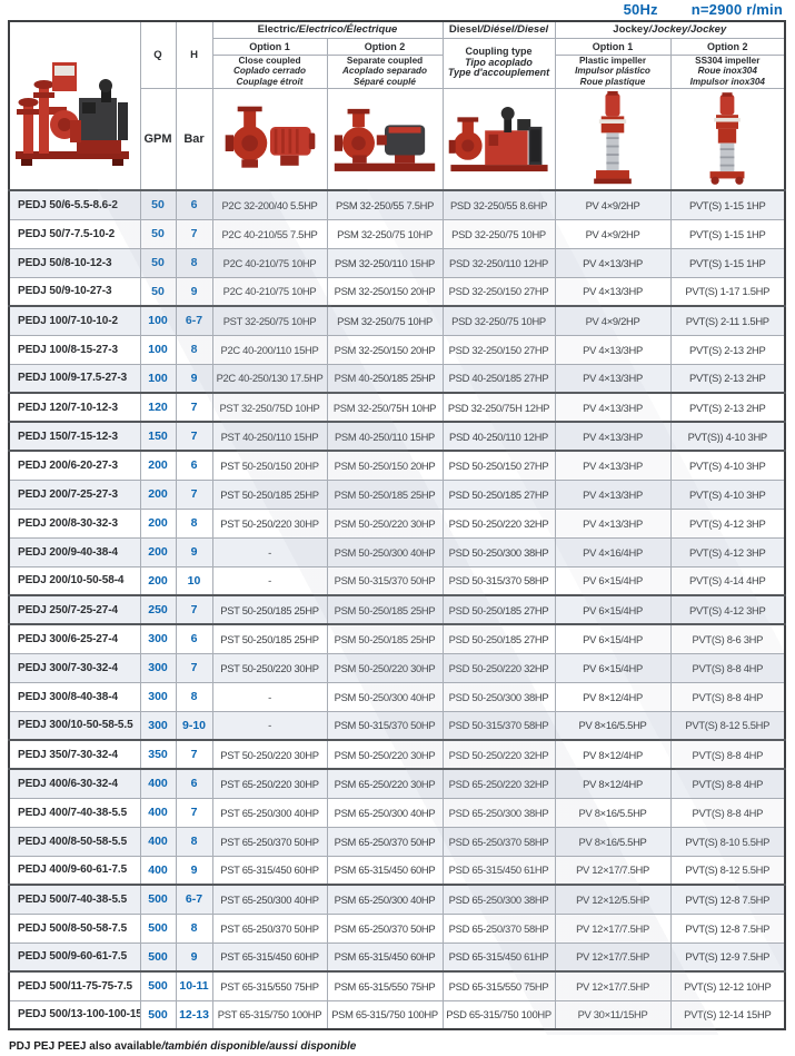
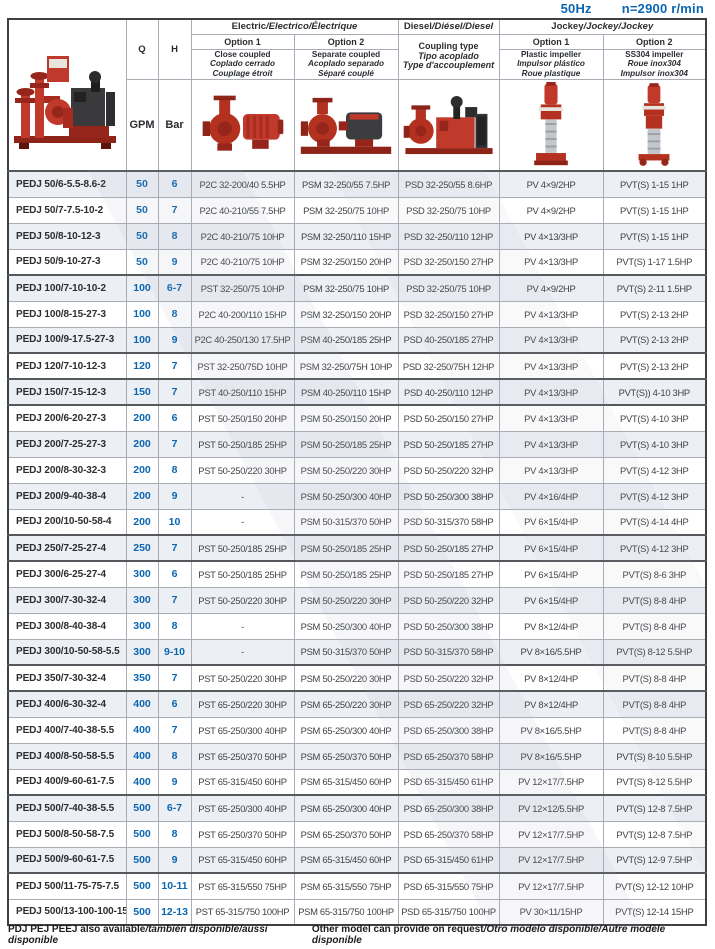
  50Hz n=2900 r/min
  	Q	H	Electric/Electrico/Électrique	Diesel/Diésel/Diesel	Jockey/Jockey/Jockey
  Option 1	Option 2	Coupling type Tipo acoplado Type d'accouplement	Option 1	Option 2
  Close coupled Coplado cerrado Couplage étroit	Separate coupled Acoplado separado Séparé couplé	Plastic impeller Impulsor plástico Roue plastique	SS304 impeller Roue inox304 Impulsor inox304
  GPM	Bar
  PDJ PEJ PEEJ also available/también disponible/aussi disponible
+ Other model can provide on request/Otro modelo disponible/Autre modèle disponible
